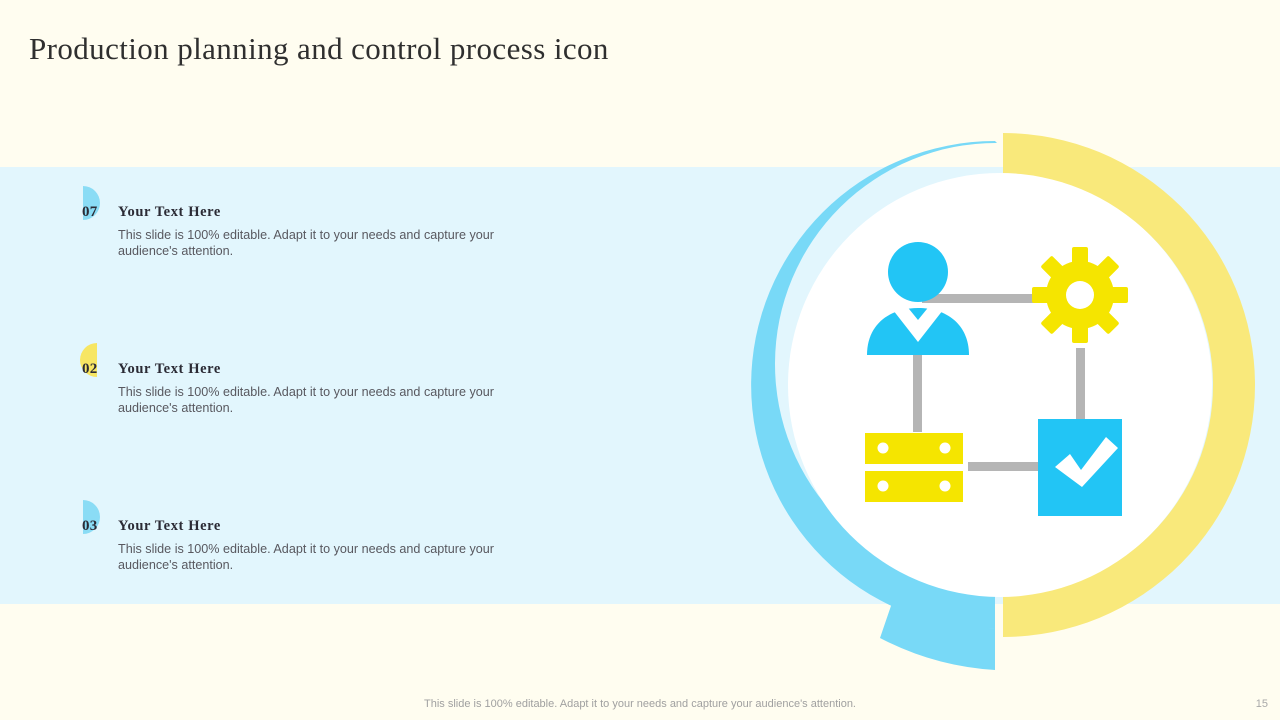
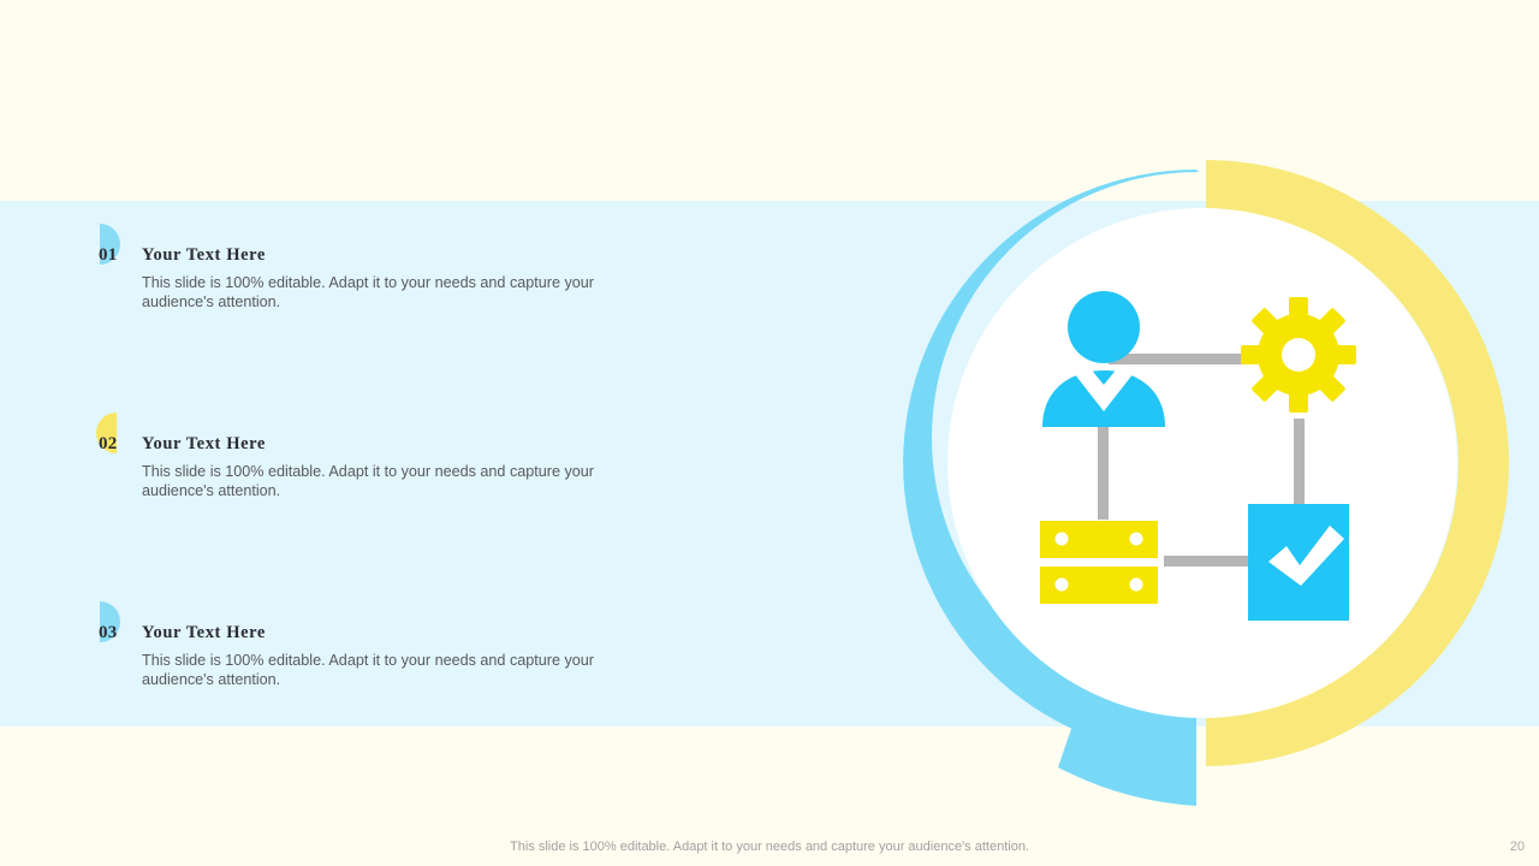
- Production planning and control process icon
- 07
+ 01
  Your Text Here
  This slide is 100% editable. Adapt it to your needs and capture your audience's attention.
  02
  Your Text Here
  This slide is 100% editable. Adapt it to your needs and capture your audience's attention.
  03
  Your Text Here
  This slide is 100% editable. Adapt it to your needs and capture your audience's attention.
  This slide is 100% editable. Adapt it to your needs and capture your audience's attention.
- 15
+ 20
